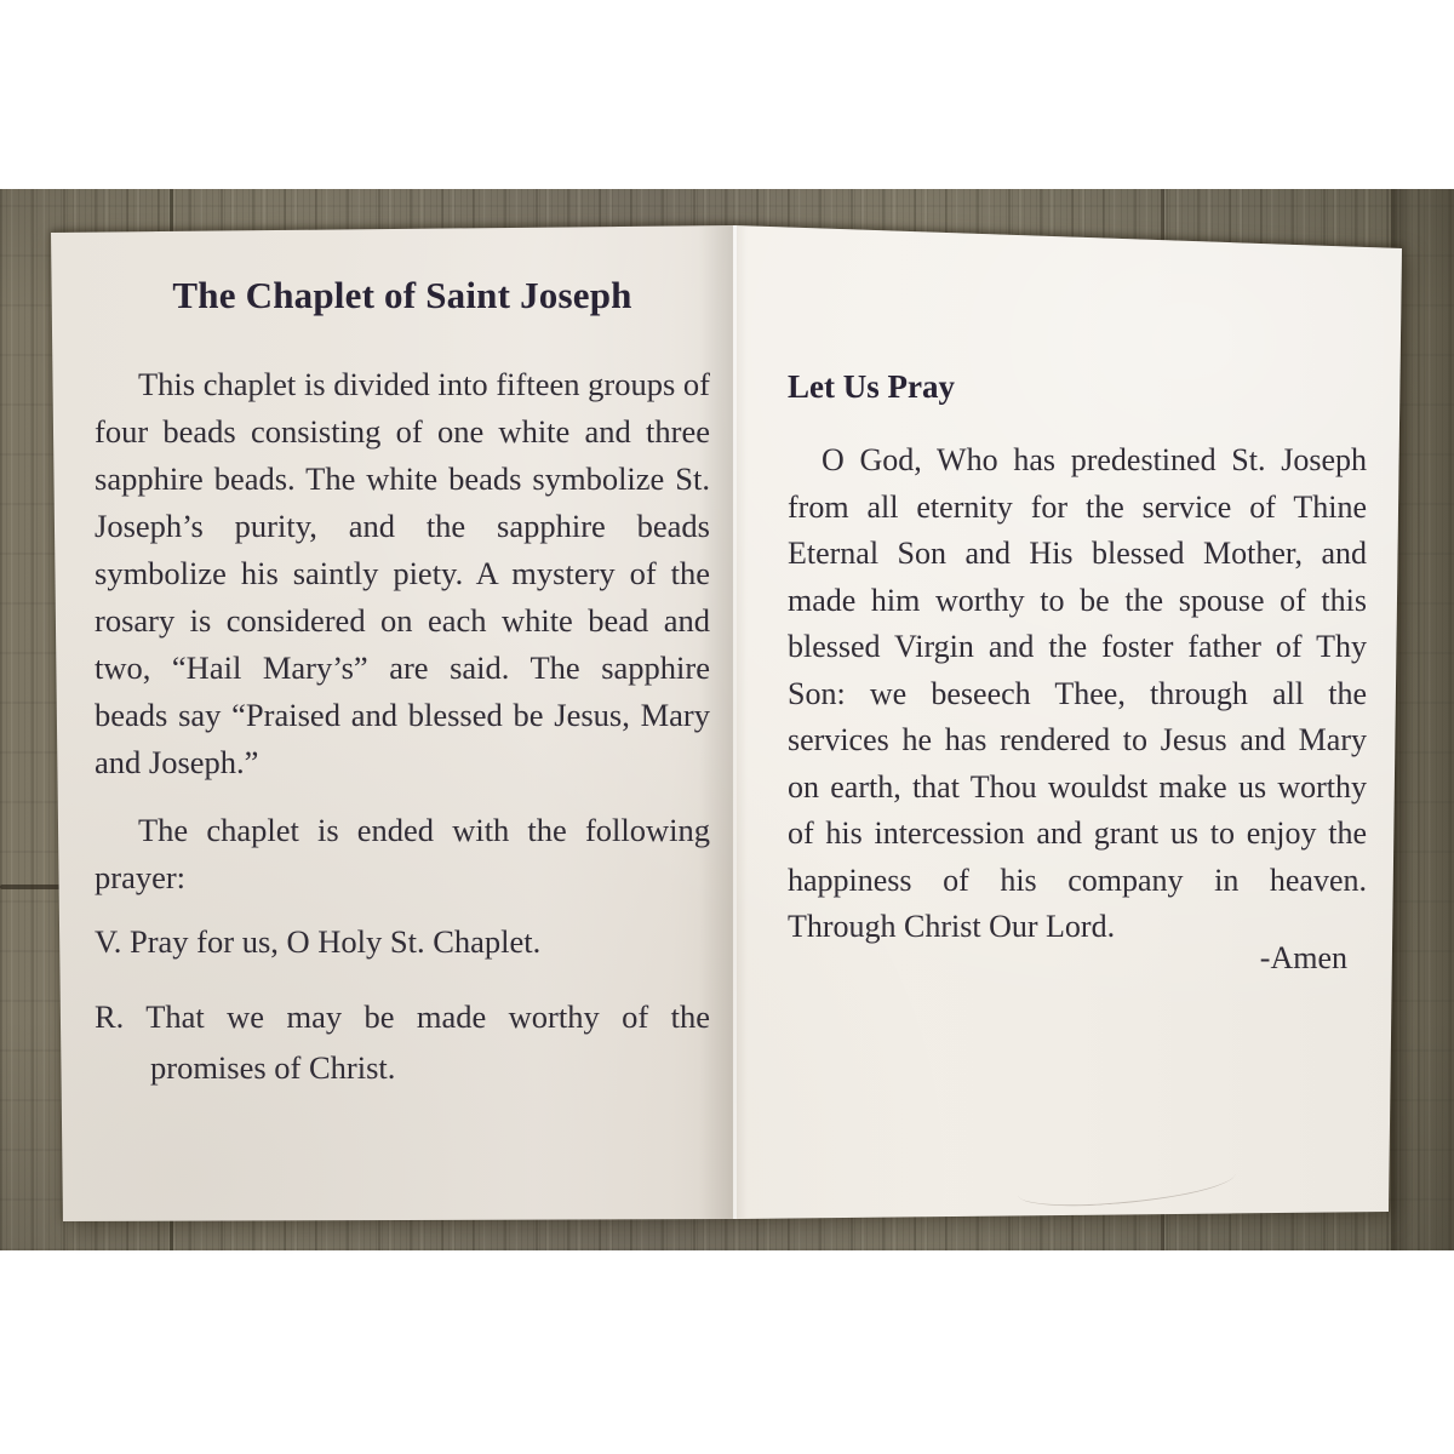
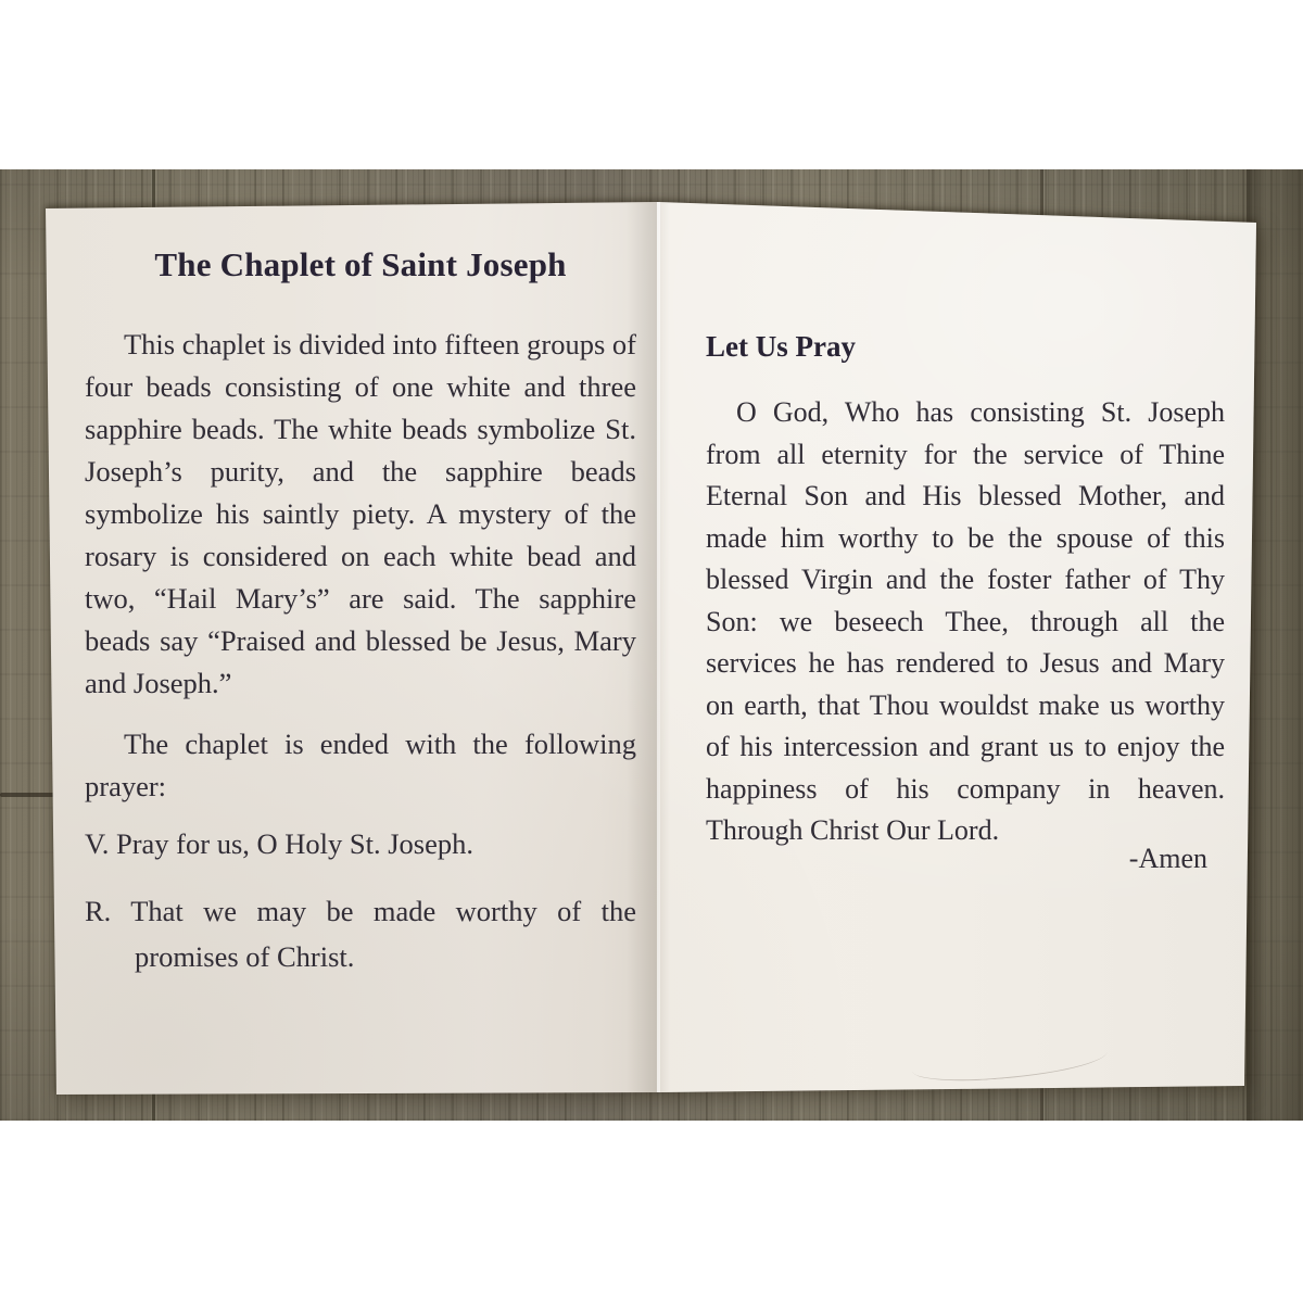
  The Chaplet of Saint Joseph
  This chaplet is divided into fifteen groups of four beads consisting of one white and three sapphire beads. The white beads symbolize St. Joseph’s purity, and the sapphire beads symbolize his saintly piety. A mystery of the rosary is considered on each white bead and two, “Hail Mary’s” are said. The sapphire beads say “Praised and blessed be Jesus, Mary and Joseph.”
  The chaplet is ended with the following prayer:
- V. Pray for us, O Holy St. Chaplet.
+ V. Pray for us, O Holy St. Joseph.
  R. That we may be made worthy of the promises of Christ.
  Let Us Pray
- O God, Who has predestined St. Joseph from all eternity for the service of Thine Eternal Son and His blessed Mother, and made him worthy to be the spouse of this blessed Virgin and the foster father of Thy Son: we beseech Thee, through all the services he has rendered to Jesus and Mary on earth, that Thou wouldst make us worthy of his intercession and grant us to enjoy the happiness of his company in heaven. Through Christ Our Lord.
+ O God, Who has consisting St. Joseph from all eternity for the service of Thine Eternal Son and His blessed Mother, and made him worthy to be the spouse of this blessed Virgin and the foster father of Thy Son: we beseech Thee, through all the services he has rendered to Jesus and Mary on earth, that Thou wouldst make us worthy of his intercession and grant us to enjoy the happiness of his company in heaven. Through Christ Our Lord.
  -Amen
